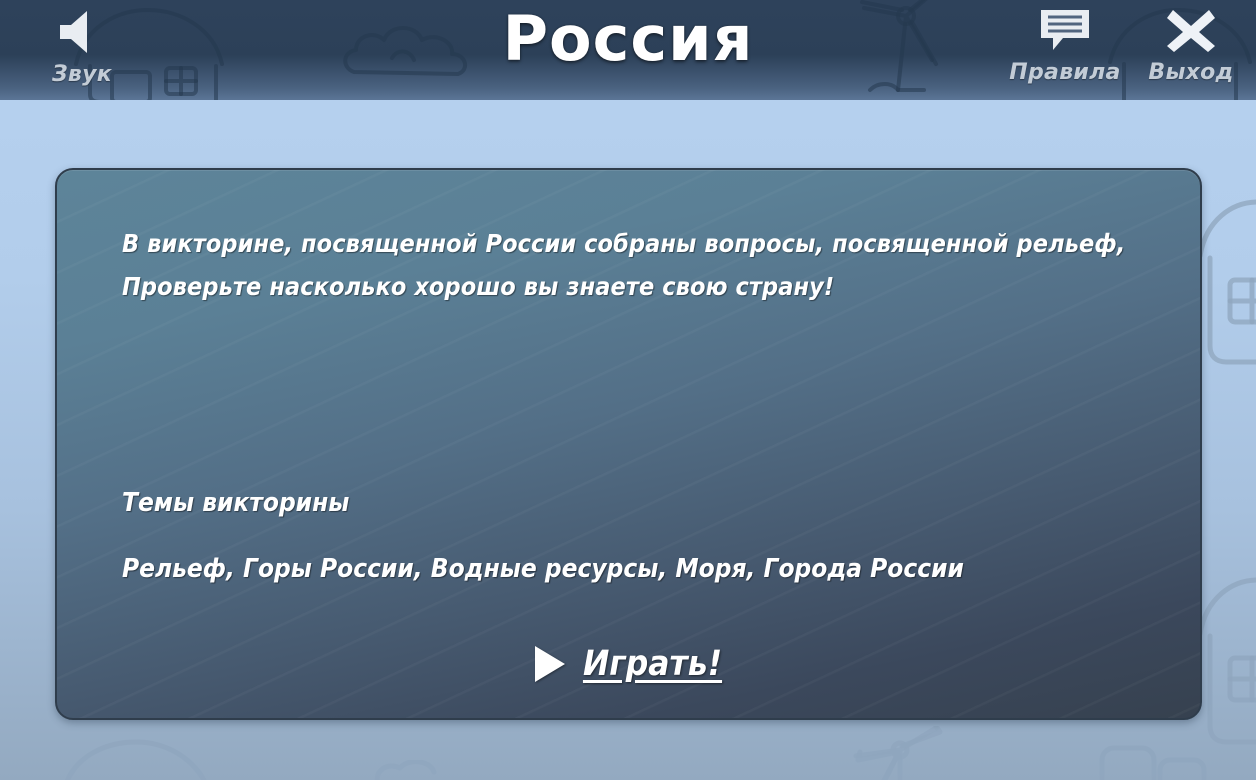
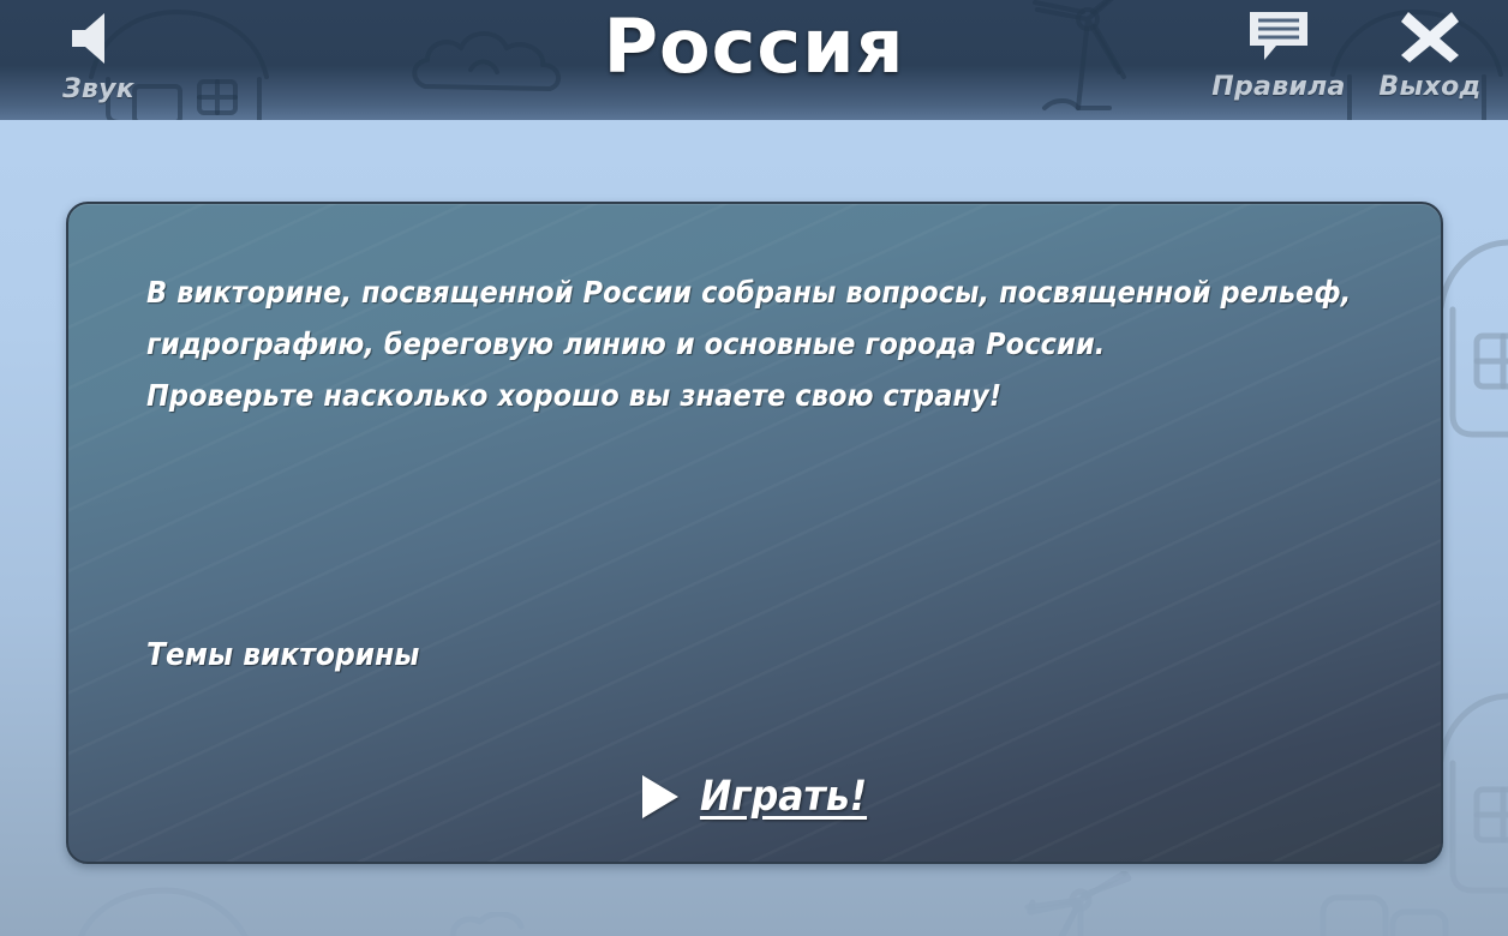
  Россия
  Звук
  Правила
  Выход
  В викторине, посвященной России собраны вопросы, посвященной рельеф,
+ гидрографию, береговую линию и основные города России.
  Проверьте насколько хорошо вы знаете свою страну!
  Темы викторины
- Рельеф, Горы России, Водные ресурсы, Моря, Города России
  Играть!
